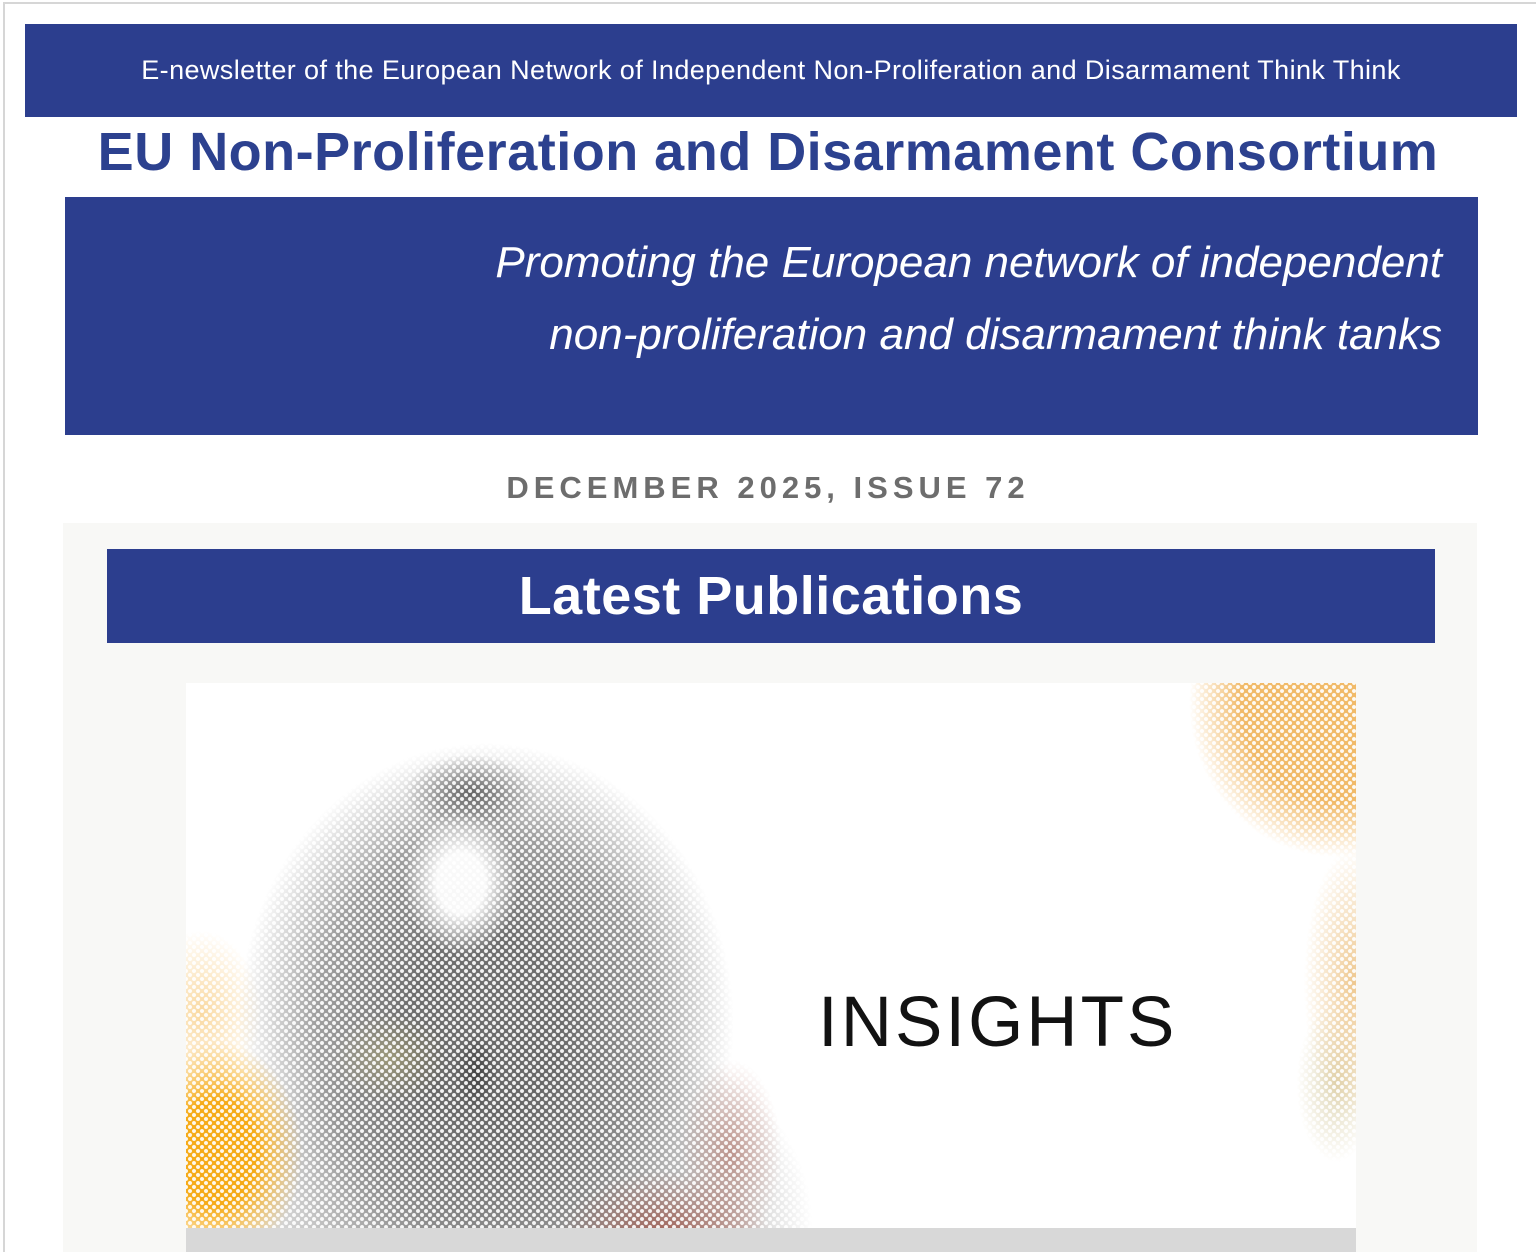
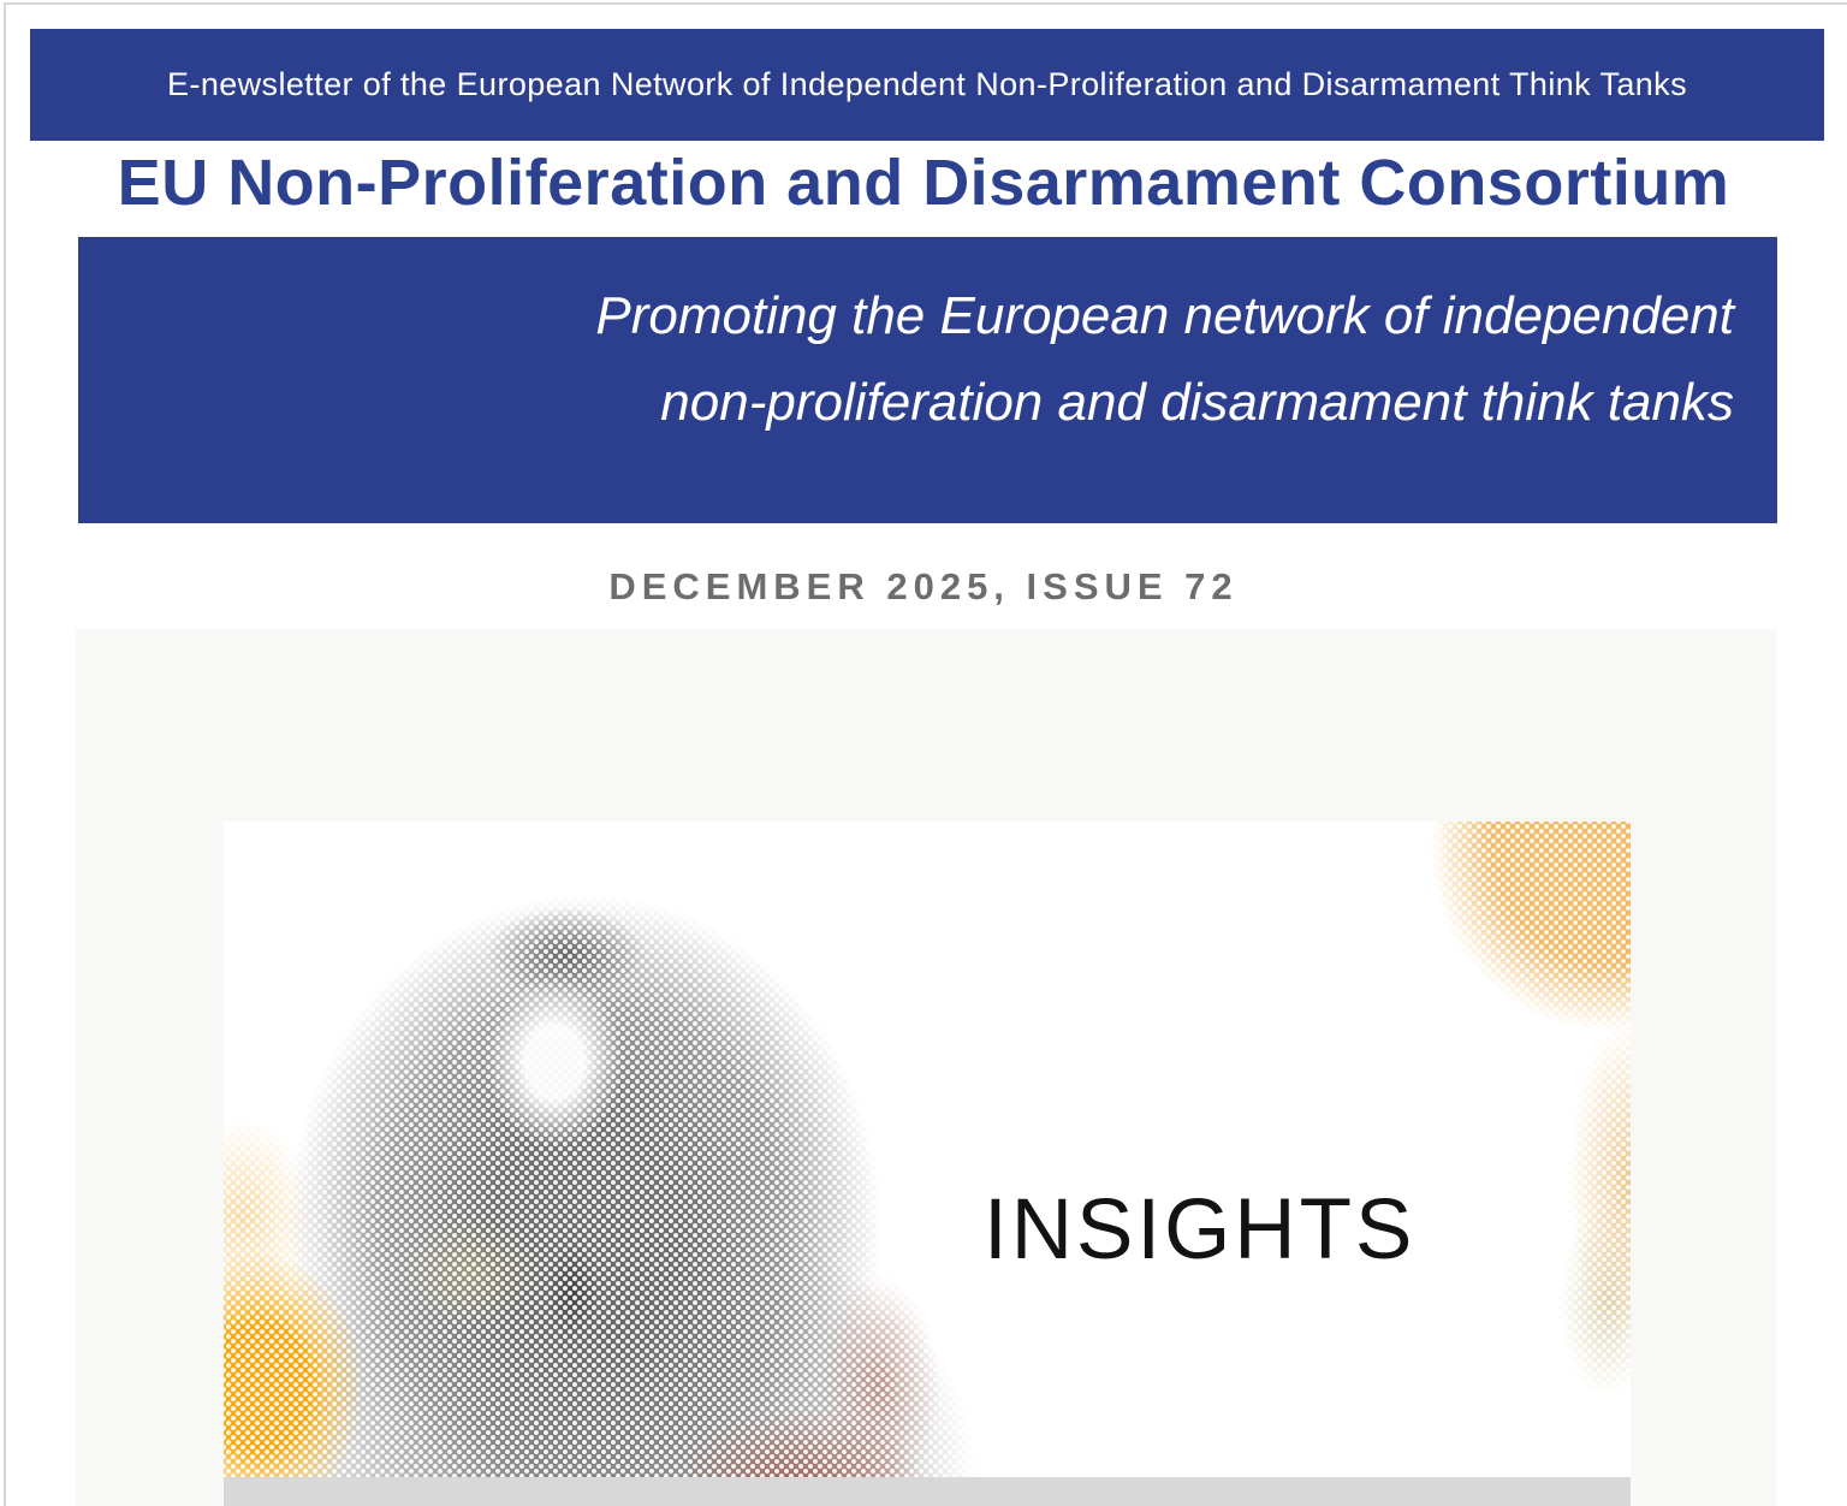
- E-newsletter of the European Network of Independent Non-Proliferation and Disarmament Think Think
+ E-newsletter of the European Network of Independent Non-Proliferation and Disarmament Think Tanks
  EU Non-Proliferation and Disarmament Consortium
  Promoting the European network of independent
  non-proliferation and disarmament think tanks
  DECEMBER 2025, ISSUE 72
- Latest Publications
  INSIGHTS
